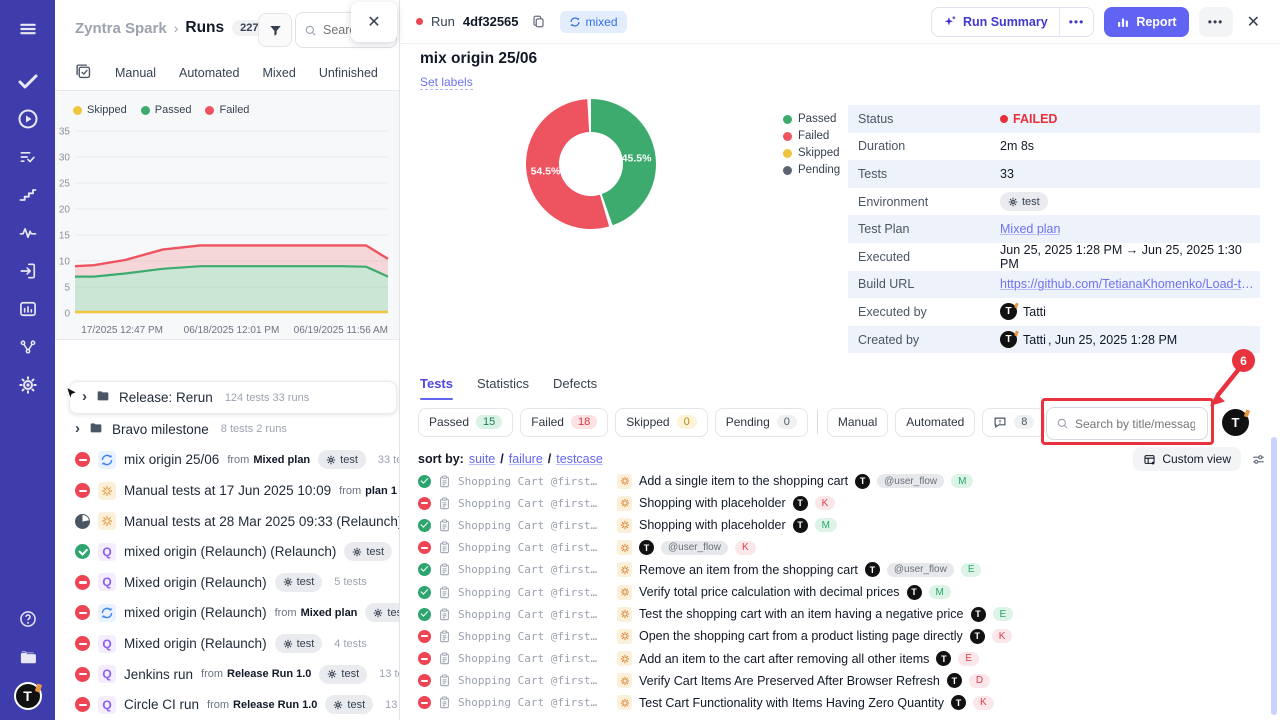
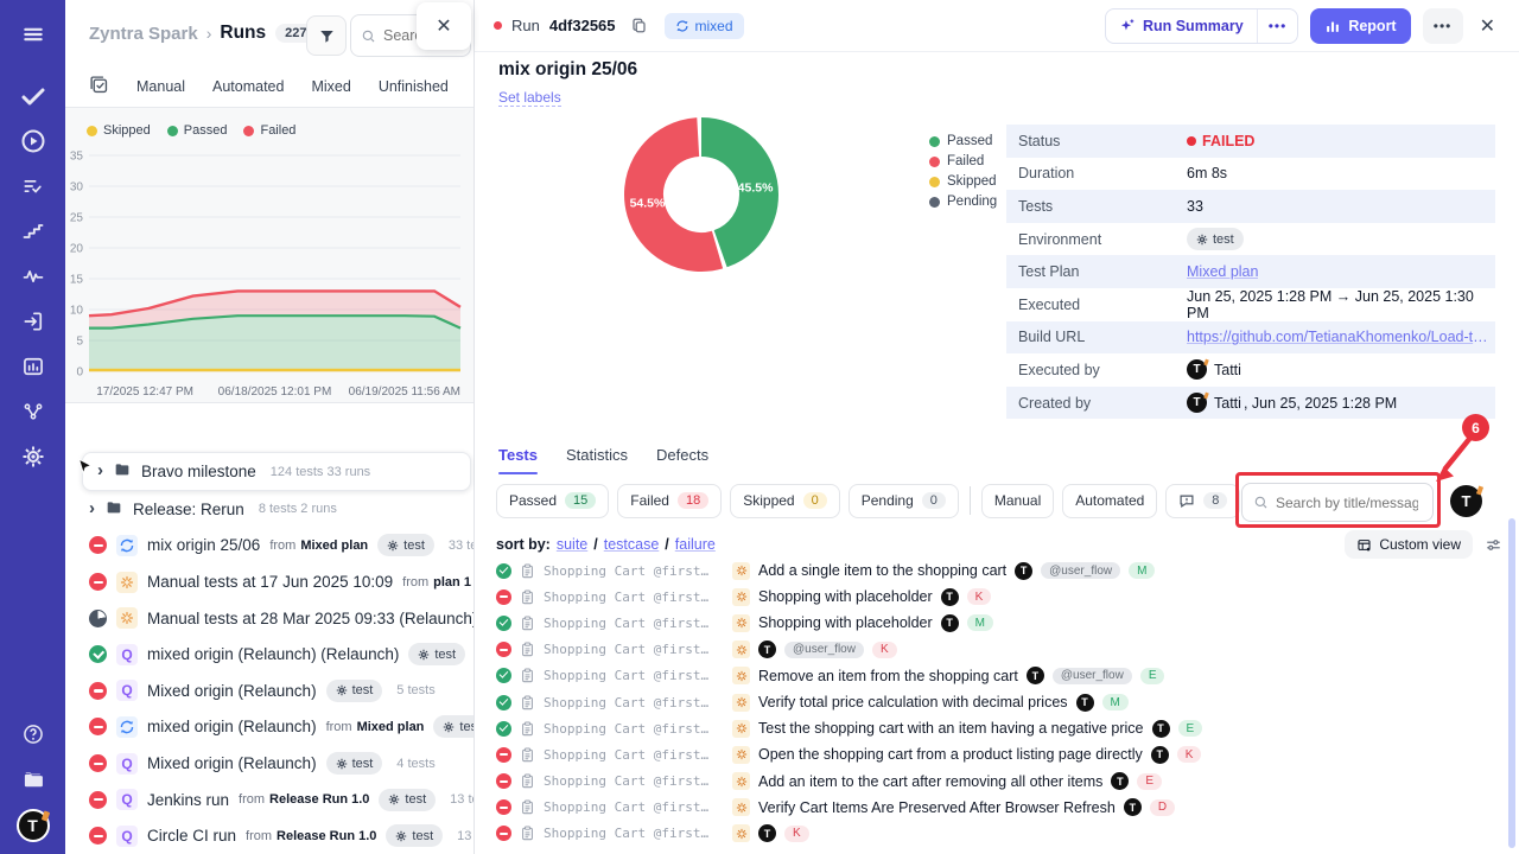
  T
  Zyntra Spark
  ›
  Runs
  227
  ✕
  Manual
  Automated
  Mixed
  Unfinished
  Skipped
  Passed
  Failed
  0
  5
  10
  15
  20
  25
  30
  35
  17/2025 12:47 PM
  06/18/2025 12:01 PM
  06/19/2025 11:56 AM
  ›
- Release: Rerun
+ Bravo milestone
  124 tests 33 runs
  ›
- Bravo milestone
+ Release: Rerun
  8 tests 2 runs
  mix origin 25/06
  from
  Mixed plan
  test
  Manual tests at 17 Jun 2025 10:09
  from
  plan 1
  Manual tests at 28 Mar 2025 09:33 (Relaunch
  Q
  mixed origin (Relaunch) (Relaunch)
  test
  Q
  Mixed origin (Relaunch)
  test
  5 tests
  mixed origin (Relaunch)
  from
  Mixed plan
  Q
  Mixed origin (Relaunch)
  test
  4 tests
  Q
  Jenkins run
  from
  Release Run 1.0
  test
  Q
  Circle CI run
  from
  Release Run 1.0
  test
  Run
  4df32565
  mixed
  Run Summary
  •••
  Report
  •••
  ✕
  mix origin 25/06
  Set labels
  45.5%
  54.5%
  Passed
  Failed
  Skipped
  Pending
  Status
  FAILED
  Duration
- 2m 8s
+ 6m 8s
  Tests
  33
  Environment
  test
  Test Plan
  Mixed plan
  Executed
  Jun 25, 2025 1:28 PM → Jun 25, 2025 1:30 PM
  Build URL
  https://github.com/TetianaKhomenko/Load-test
  Executed by
  T
  Tatti
  Created by
  T
  Tatti
  , Jun 25, 2025 1:28 PM
  Tests
  Statistics
  Defects
  Passed
  15
  Failed
  18
  Skipped
  0
  Pending
  0
  Manual
  Automated
  8
  Search by title/messag
  T
  sort by:
  suite
  /
- failure
+ testcase
  /
- testcase
+ failure
  Custom view
  Shopping Cart @first…
  Add a single item to the shopping cart
  T
  @user_flow
  M
  Shopping Cart @first…
  Shopping with placeholder
  T
  K
  Shopping Cart @first…
  Shopping with placeholder
  T
  M
  Shopping Cart @first…
  T
  @user_flow
  K
  Shopping Cart @first…
  Remove an item from the shopping cart
  T
  @user_flow
  E
  Shopping Cart @first…
  Verify total price calculation with decimal prices
  T
  M
  Shopping Cart @first…
  Test the shopping cart with an item having a negative price
  T
  E
  Shopping Cart @first…
  Open the shopping cart from a product listing page directly
  T
  K
  Shopping Cart @first…
  Add an item to the cart after removing all other items
  T
  E
  Shopping Cart @first…
  Verify Cart Items Are Preserved After Browser Refresh
  T
  D
  Shopping Cart @first…
- Test Cart Functionality with Items Having Zero Quantity
  T
  K
  6
